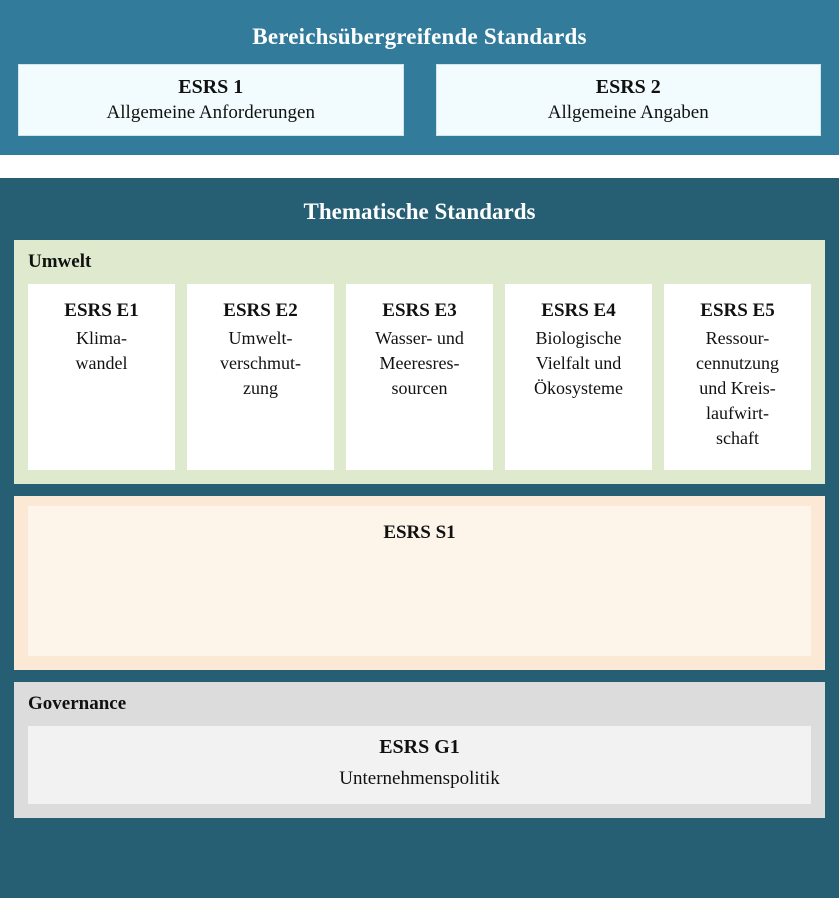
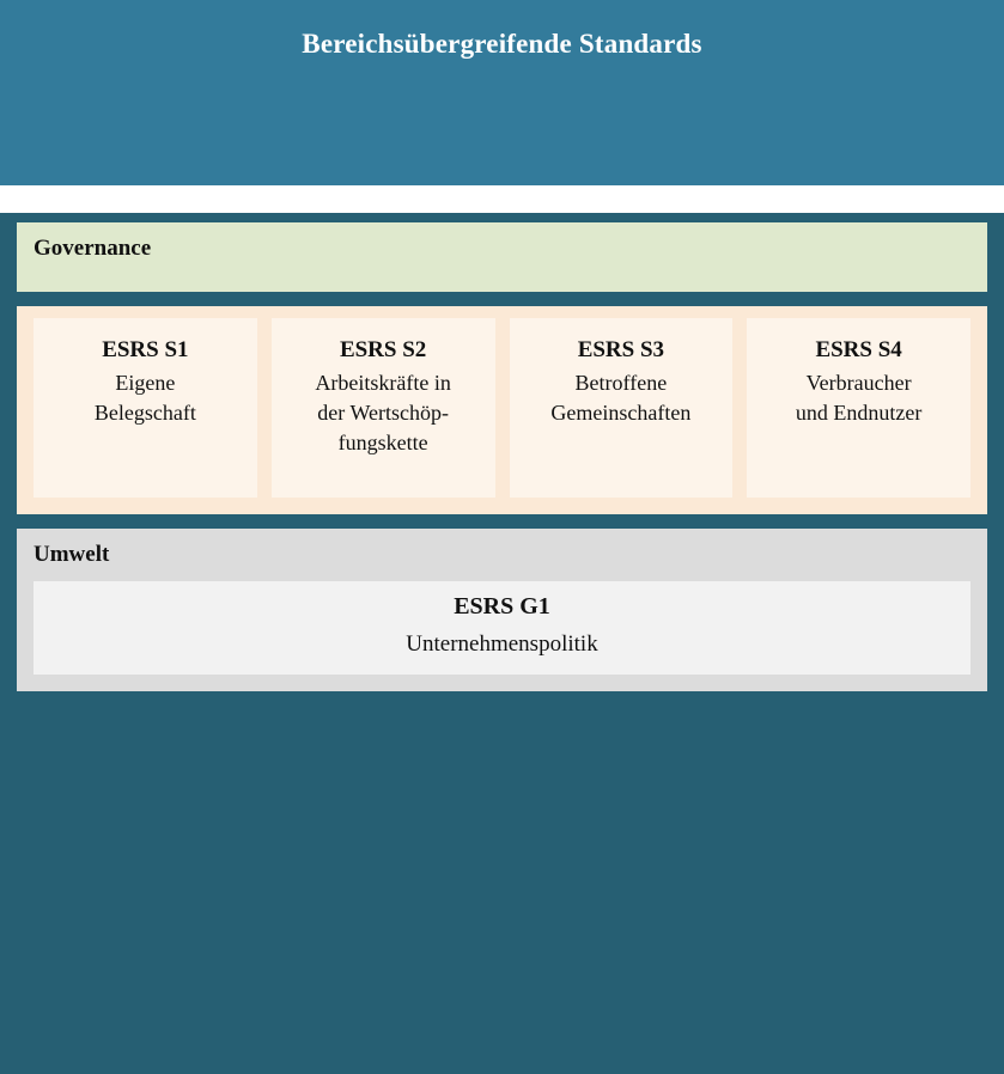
  Bereichsübergreifende Standards
- ESRS 1
- Allgemeine Anforderungen
- ESRS 2
- Allgemeine Angaben
- Thematische Standards
- Umwelt
+ Governance
- ESRS E1
- Klima-
- wandel
- ESRS E2
- Umwelt-
- verschmut-
- zung
- ESRS E3
- Wasser- und
- Meeresres-
- sourcen
- ESRS E4
- Biologische
- Vielfalt und
- Ökosysteme
- ESRS E5
- Ressour-
- cennutzung
- und Kreis-
- laufwirt-
- schaft
  ESRS S1
+ Eigene
+ Belegschaft
+ ESRS S2
+ Arbeitskräfte in
+ der Wertschöp-
+ fungskette
+ ESRS S3
+ Betroffene
+ Gemeinschaften
+ ESRS S4
+ Verbraucher
+ und Endnutzer
- Governance
+ Umwelt
  ESRS G1
  Unternehmenspolitik
